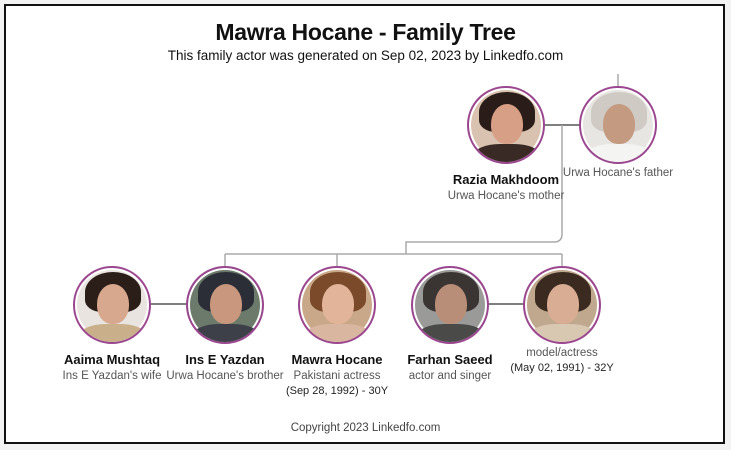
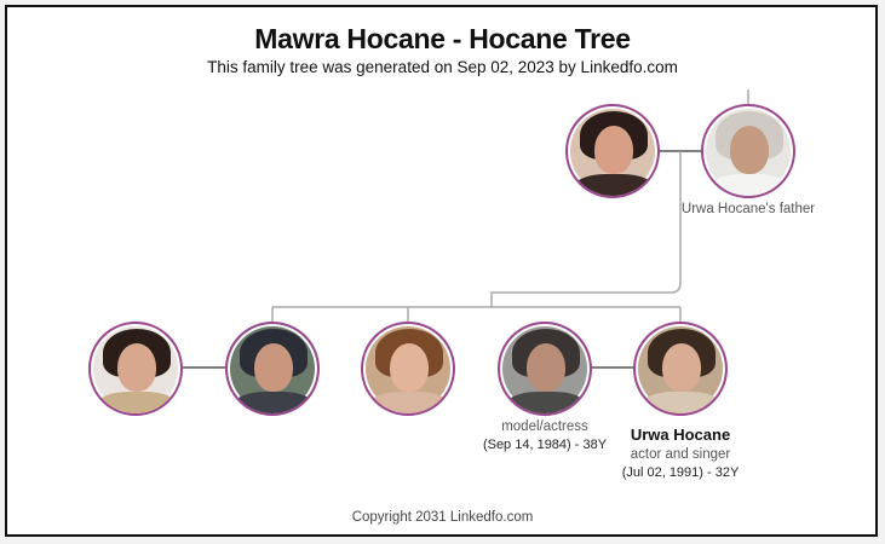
- Mawra Hocane - Family Tree
+ Mawra Hocane - Hocane Tree
- This family actor was generated on Sep 02, 2023 by Linkedfo.com
+ This family tree was generated on Sep 02, 2023 by Linkedfo.com
- Razia Makhdoom
- Urwa Hocane's mother
  Urwa Hocane's father
- Aaima Mushtaq
- Ins E Yazdan's wife
- Ins E Yazdan
- Urwa Hocane's brother
- Mawra Hocane
- Pakistani actress
- (Sep 28, 1992) - 30Y
- Farhan Saeed
- actor and singer
+ model/actress
+ (Sep 14, 1984) - 38Y
+ Urwa Hocane
- model/actress
+ actor and singer
- (May 02, 1991) - 32Y
+ (Jul 02, 1991) - 32Y
- Copyright 2023 Linkedfo.com
+ Copyright 2031 Linkedfo.com
